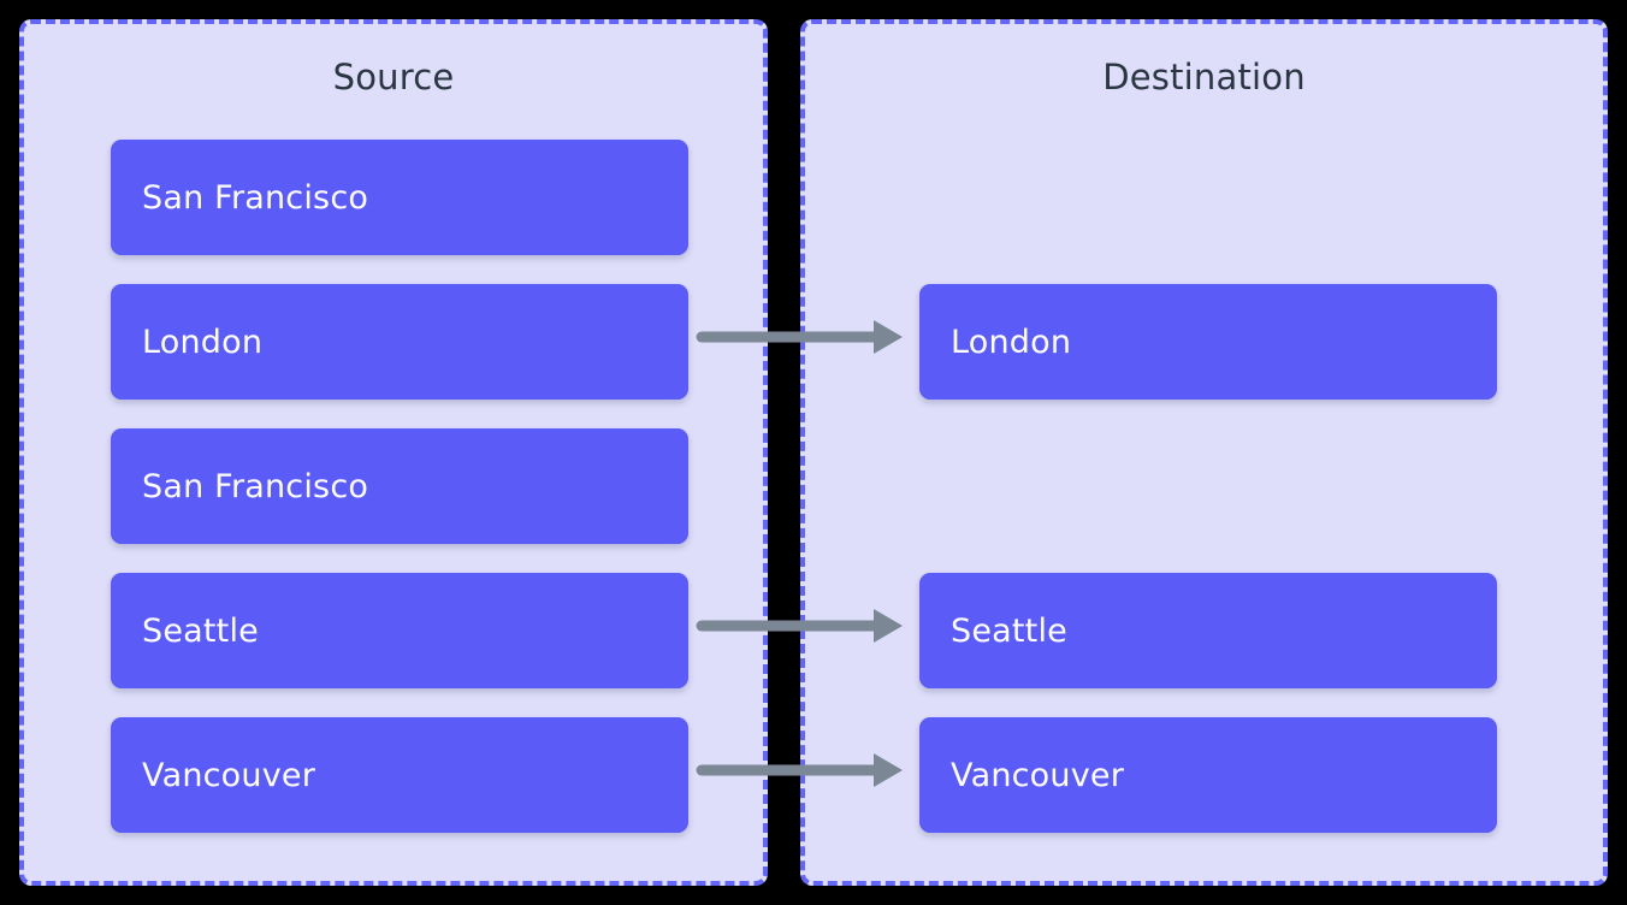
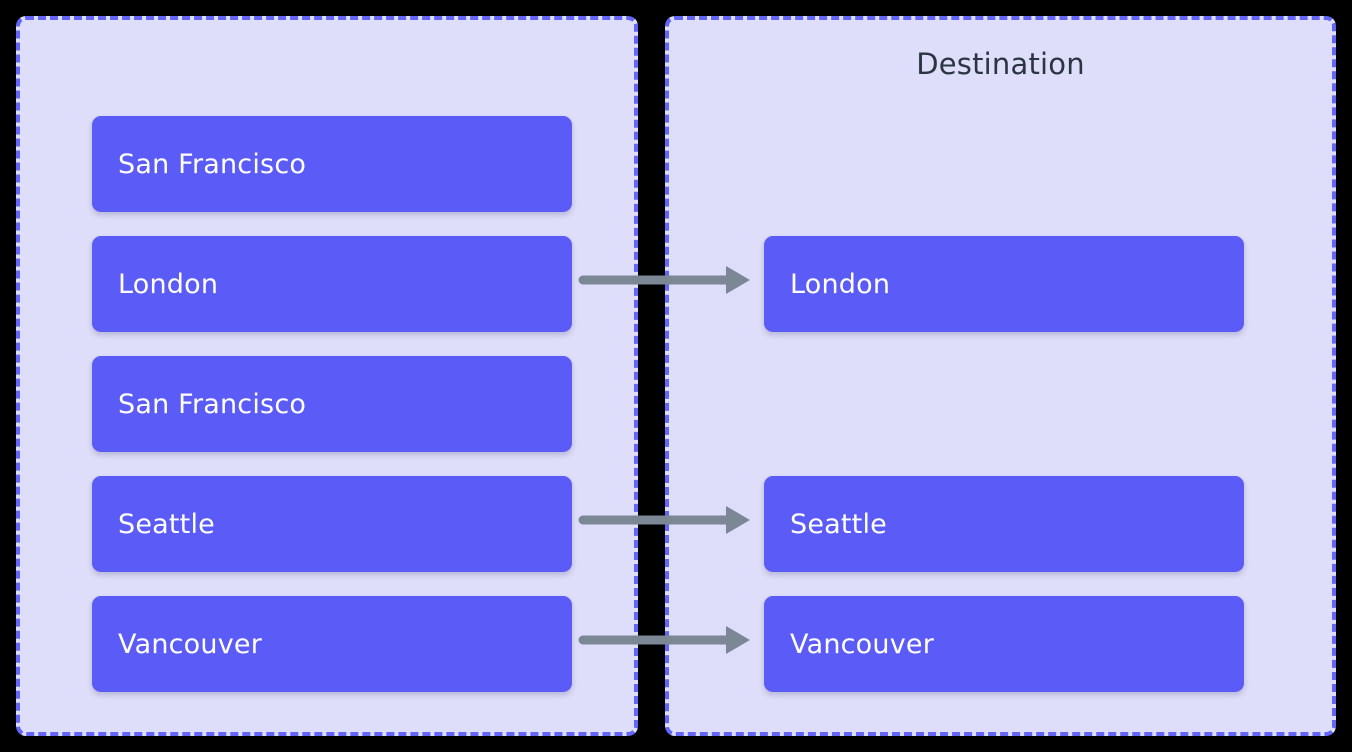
- Source
  San Francisco
  London
  San Francisco
  Seattle
  Vancouver
  Destination
  London
  Seattle
  Vancouver
